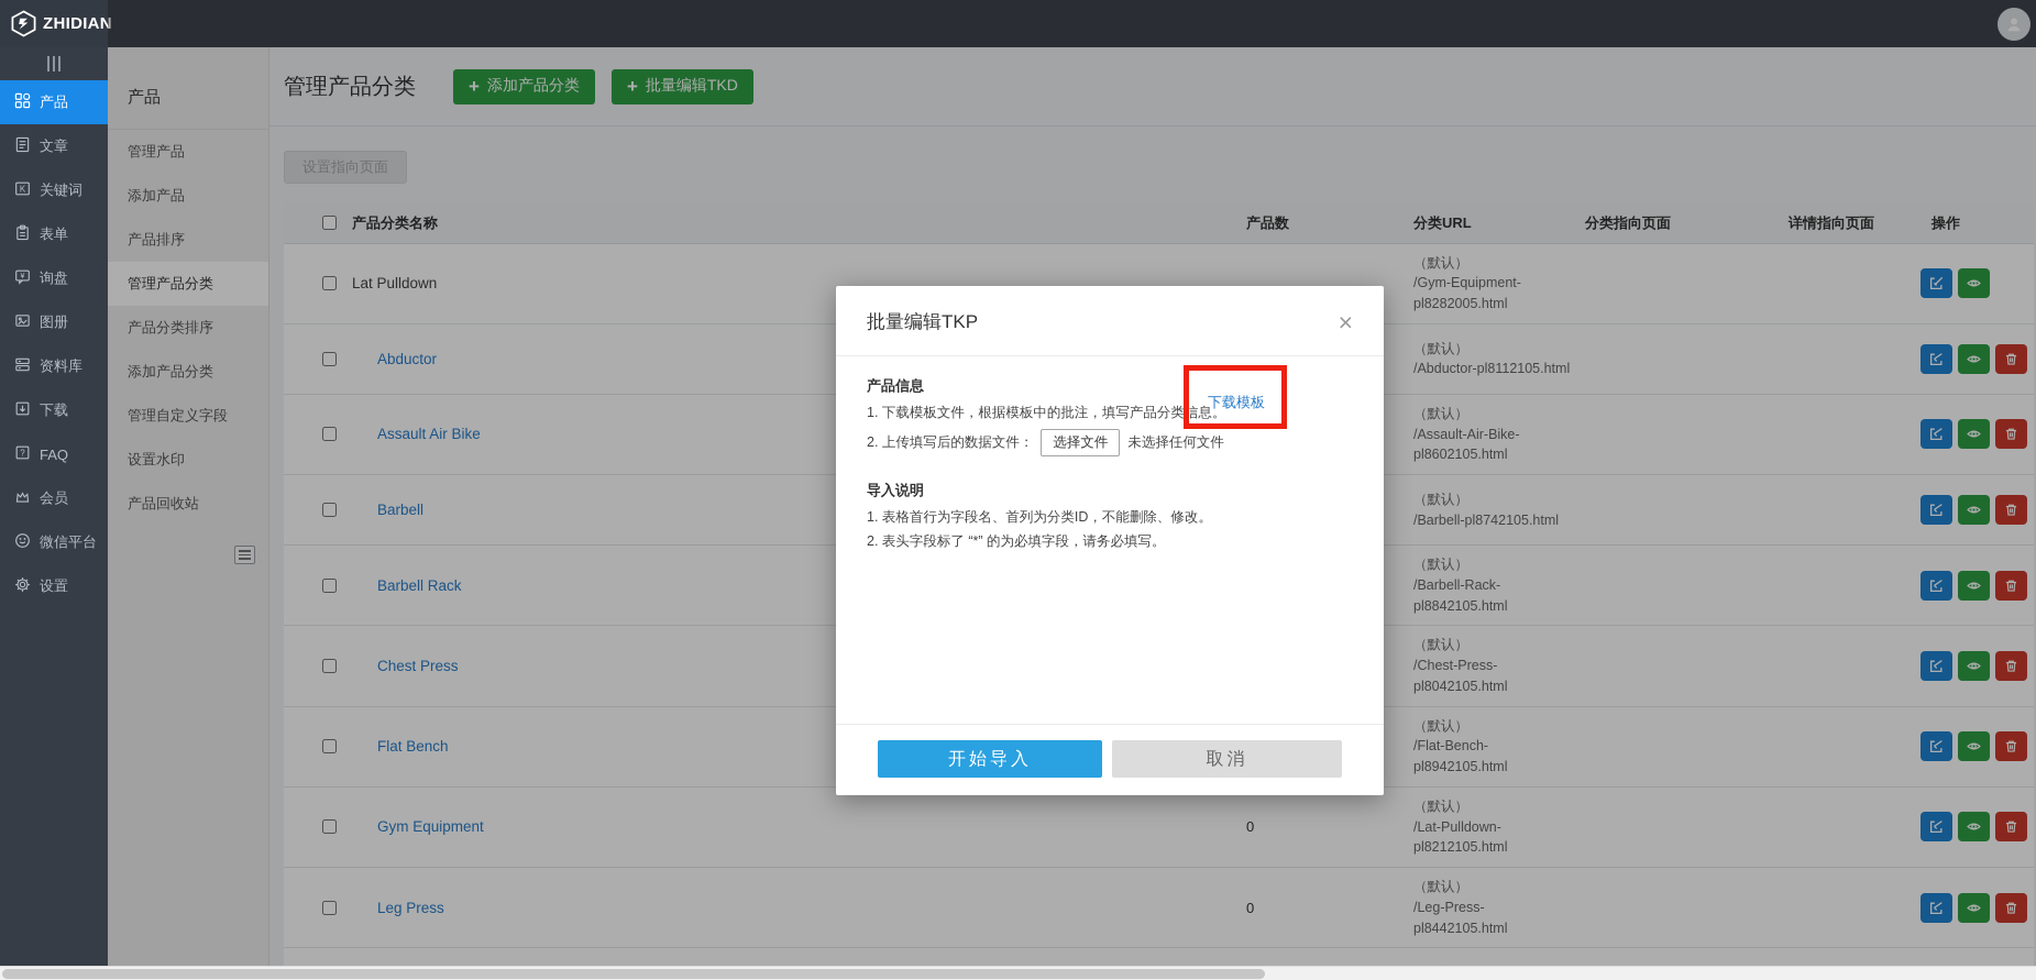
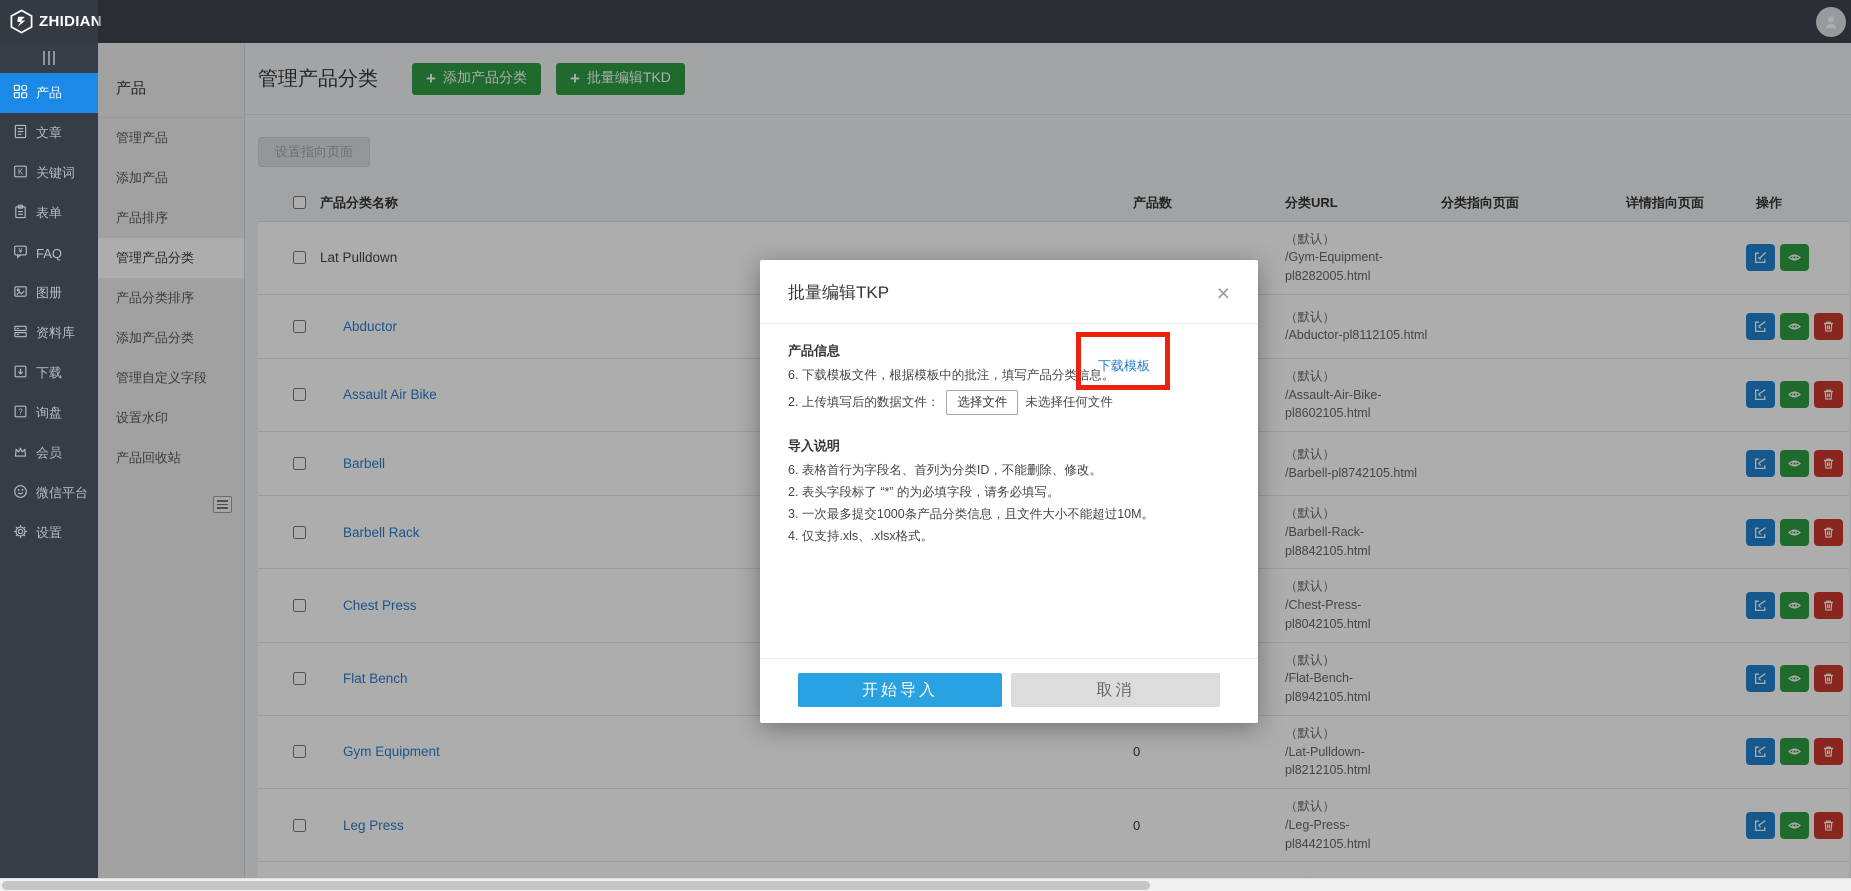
  ZHIDIAN
  产品
  文章
  K
  关键词
  表单
- 询盘
+ FAQ
  图册
  资料库
  下载
  ?
- FAQ
+ 询盘
  会员
  微信平台
  设置
  产品
  管理产品
  添加产品
  产品排序
  管理产品分类
  产品分类排序
  添加产品分类
  管理自定义字段
  设置水印
  产品回收站
  管理产品分类
  添加产品分类
  批量编辑TKD
  设置指向页面
  产品分类名称
  产品数
  分类URL
  分类指向页面
  详情指向页面
  操作
  Lat Pulldown
  （默认）
  /Gym-Equipment-pl8282005.html
  Abductor
  （默认）
  /Abductor-pl8112105.html
  Assault Air Bike
  （默认）
  /Assault-Air-Bike-pl8602105.html
  Barbell
  （默认）
  /Barbell-pl8742105.html
  Barbell Rack
  （默认）
  /Barbell-Rack-pl8842105.html
  Chest Press
  （默认）
  /Chest-Press-pl8042105.html
  Flat Bench
  （默认）
  /Flat-Bench-pl8942105.html
  Gym Equipment
  0
  （默认）
  /Lat-Pulldown-pl8212105.html
  Leg Press
  0
  （默认）
  /Leg-Press-pl8442105.html
  批量编辑TKP
  ×
  产品信息
- 1. 下载模板文件，根据模板中的批注，填写产品分类信息。
+ 6. 下载模板文件，根据模板中的批注，填写产品分类信息。
  2. 上传填写后的数据文件：
  选择文件
  未选择任何文件
  导入说明
- 1. 表格首行为字段名、首列为分类ID，不能删除、修改。
+ 6. 表格首行为字段名、首列为分类ID，不能删除、修改。
  2. 表头字段标了 “*” 的为必填字段，请务必填写。
+ 3. 一次最多提交1000条产品分类信息，且文件大小不能超过10M。
+ 4. 仅支持.xls、.xlsx格式。
  开始导入
  取消
  下载模板
